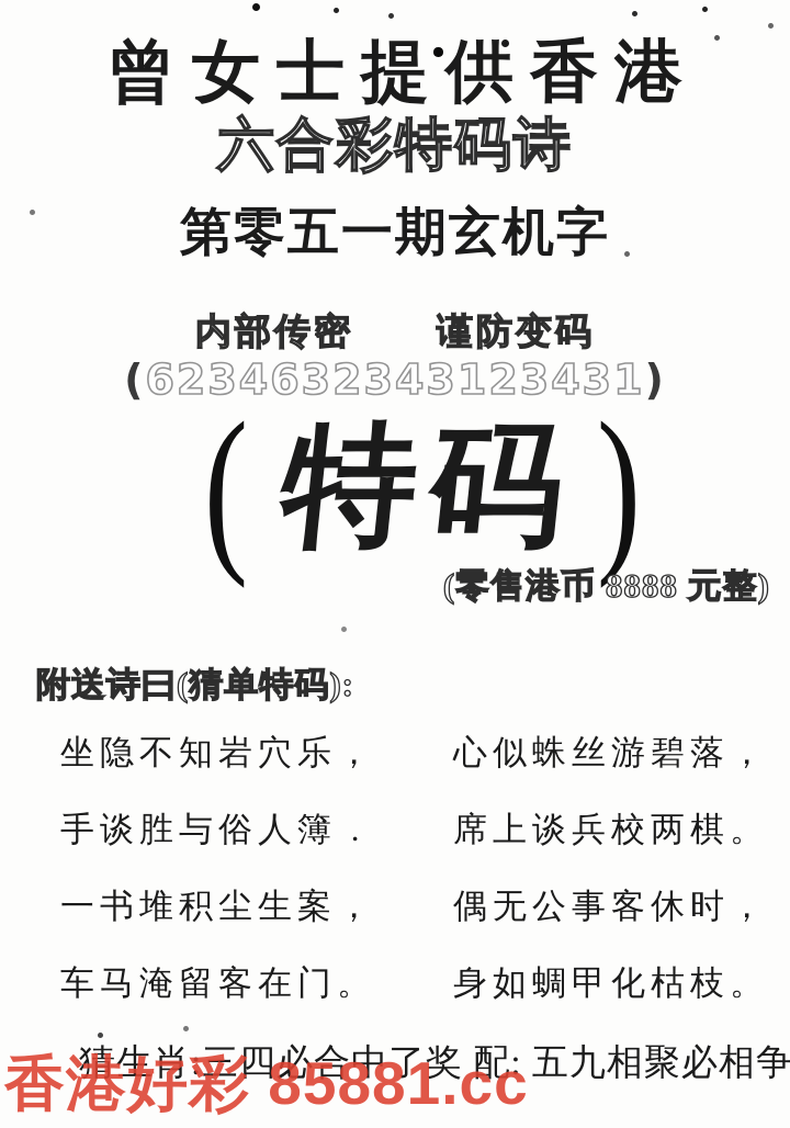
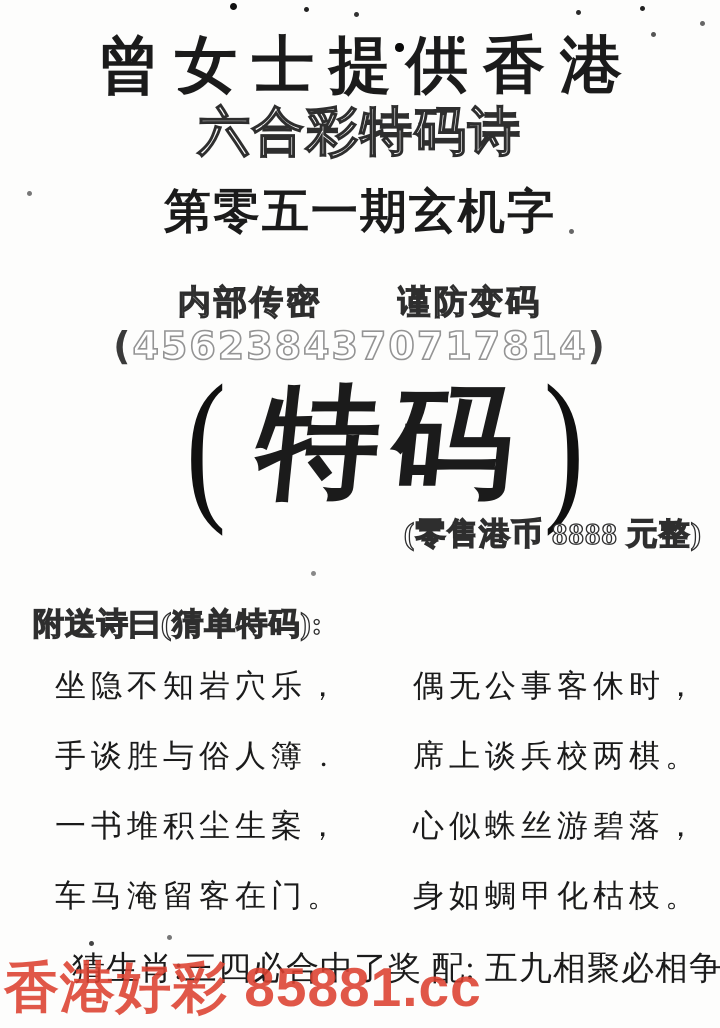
  曾女士提供香港
  六合彩特码诗
  第零五一期玄机字
  内部传密
  谨防变码
- (6234632343123431)
+ (4562384370717814)
  (
  )
  (零售港币 8888 元整)
  附送诗曰(猜单特码):
  坐隐不知岩穴乐，
  手谈胜与俗人簿 .
  一书堆积尘生案，
  车马淹留客在门。
- 心似蛛丝游碧落，
+ 偶无公事客休时，
  席上谈兵校两棋。
- 偶无公事客休时，
+ 心似蛛丝游碧落，
  身如蜩甲化枯枝。
  猜生肖:三四必合中了奖 配: 五九相聚必相争
  香港好彩 85881.cc
